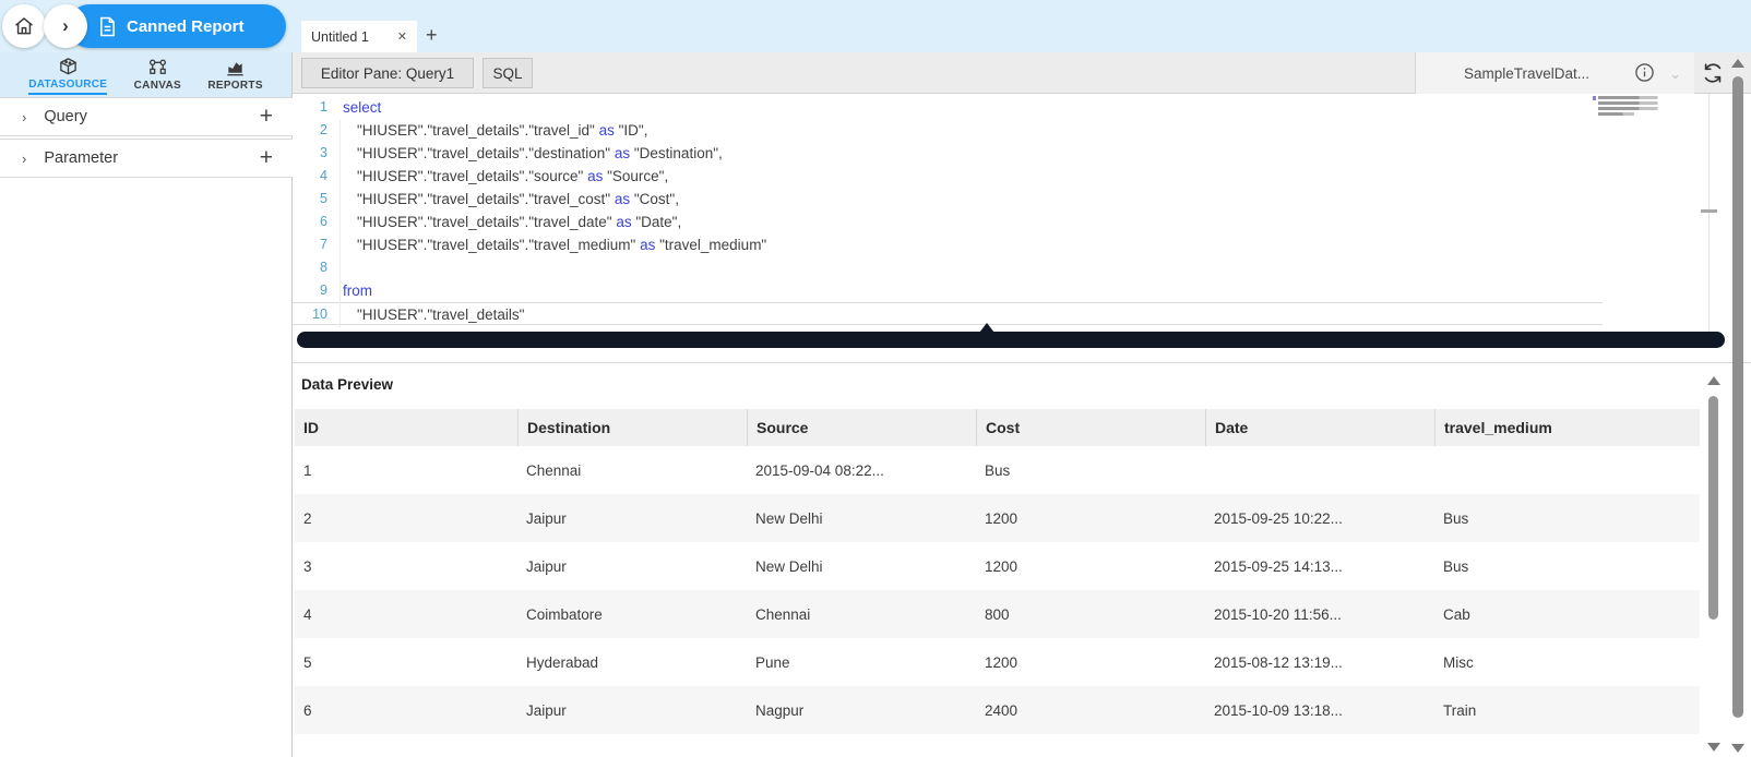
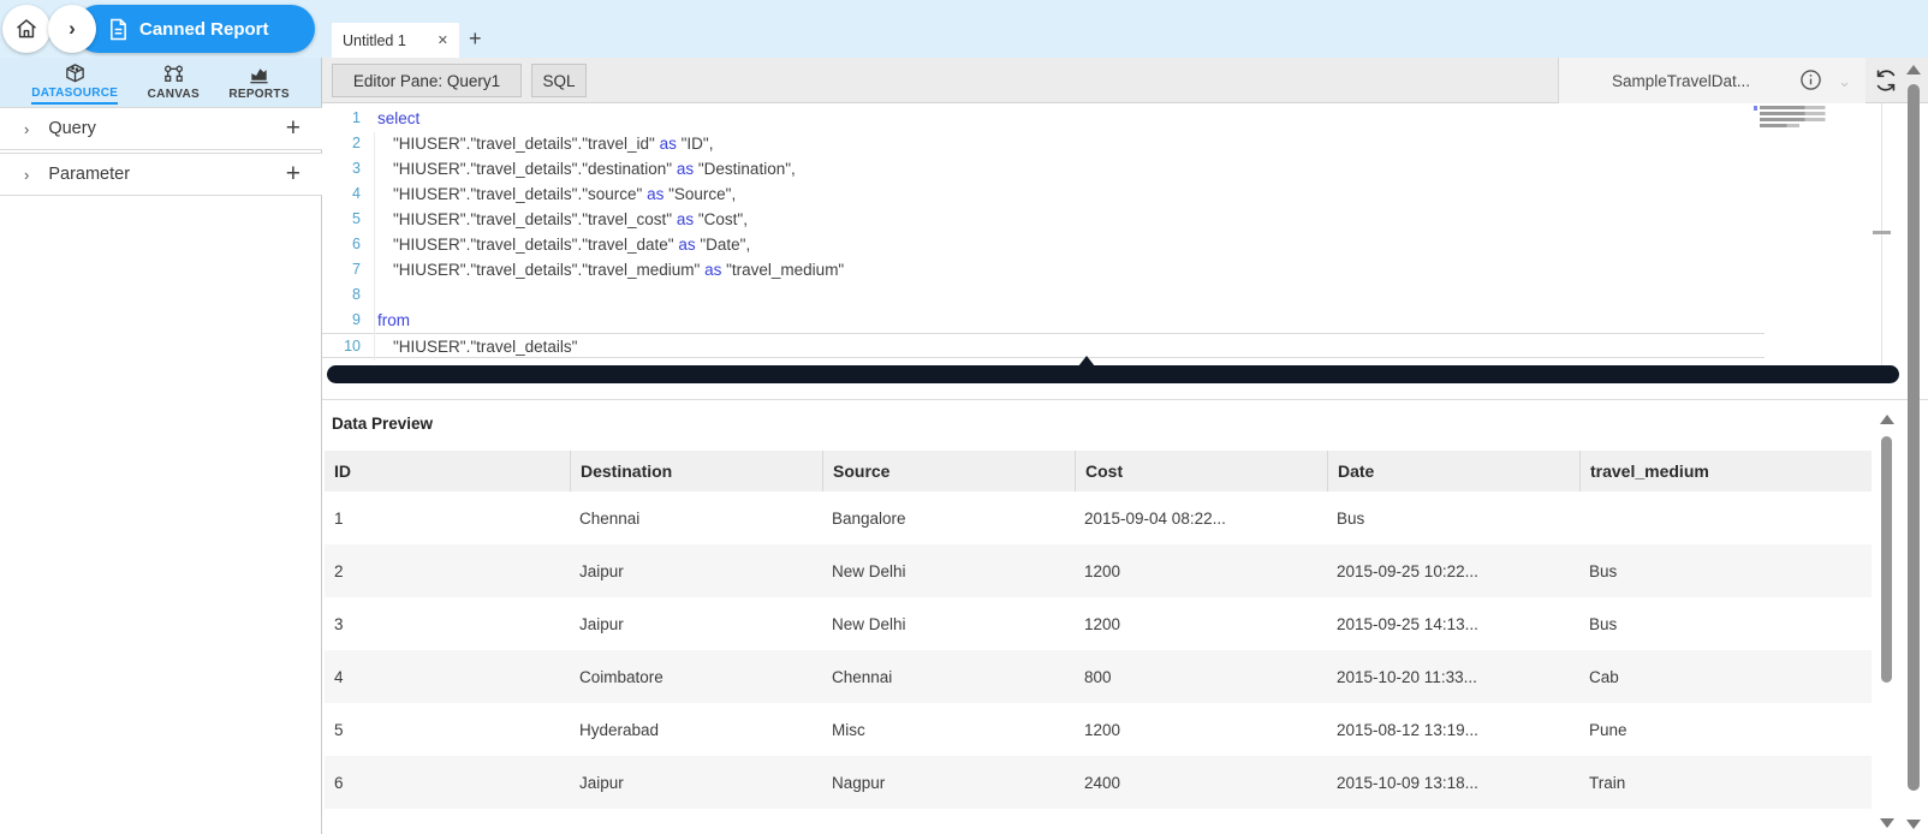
  ›
  Canned Report
  DATASOURCE
  CANVAS
  REPORTS
  ›
  Query
  +
  ›
  Parameter
  +
  Untitled 1
  ✕
  +
  Editor Pane: Query1
  SQL
  SampleTravelDat...
  ⌄
  1
  select
  2
  "HIUSER"."travel_details"."travel_id" as "ID",
  3
  "HIUSER"."travel_details"."destination" as "Destination",
  4
  "HIUSER"."travel_details"."source" as "Source",
  5
  "HIUSER"."travel_details"."travel_cost" as "Cost",
  6
  "HIUSER"."travel_details"."travel_date" as "Date",
  7
  "HIUSER"."travel_details"."travel_medium" as "travel_medium"
  8
  9
  from
  10
  "HIUSER"."travel_details"
  Data Preview
  ID
  Destination
  Source
  Cost
  Date
  travel_medium
  1
  Chennai
+ Bangalore
  2015-09-04 08:22...
  Bus
  2
  Jaipur
  New Delhi
  1200
  2015-09-25 10:22...
  Bus
  3
  Jaipur
  New Delhi
  1200
  2015-09-25 14:13...
  Bus
  4
  Coimbatore
  Chennai
  800
- 2015-10-20 11:56...
+ 2015-10-20 11:33...
  Cab
  5
  Hyderabad
- Pune
+ Misc
  1200
  2015-08-12 13:19...
- Misc
+ Pune
  6
  Jaipur
  Nagpur
  2400
  2015-10-09 13:18...
  Train
